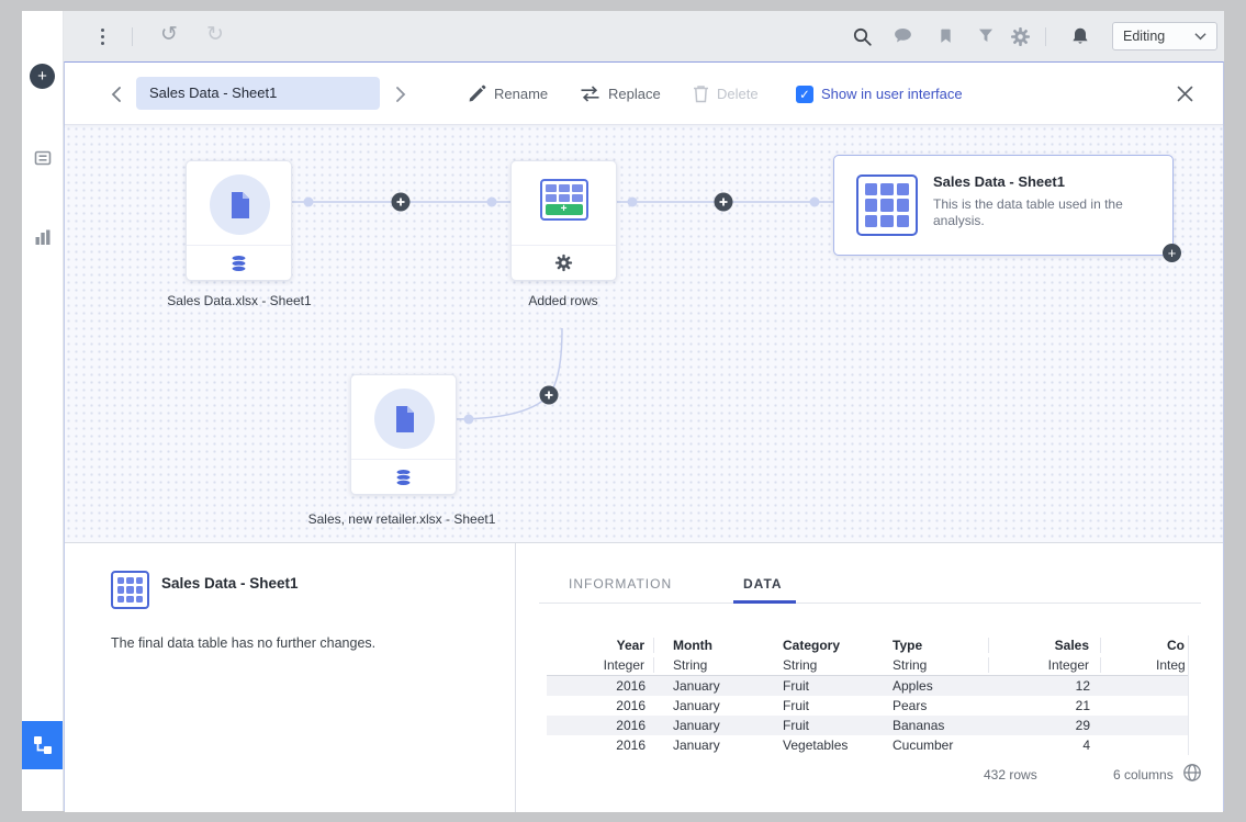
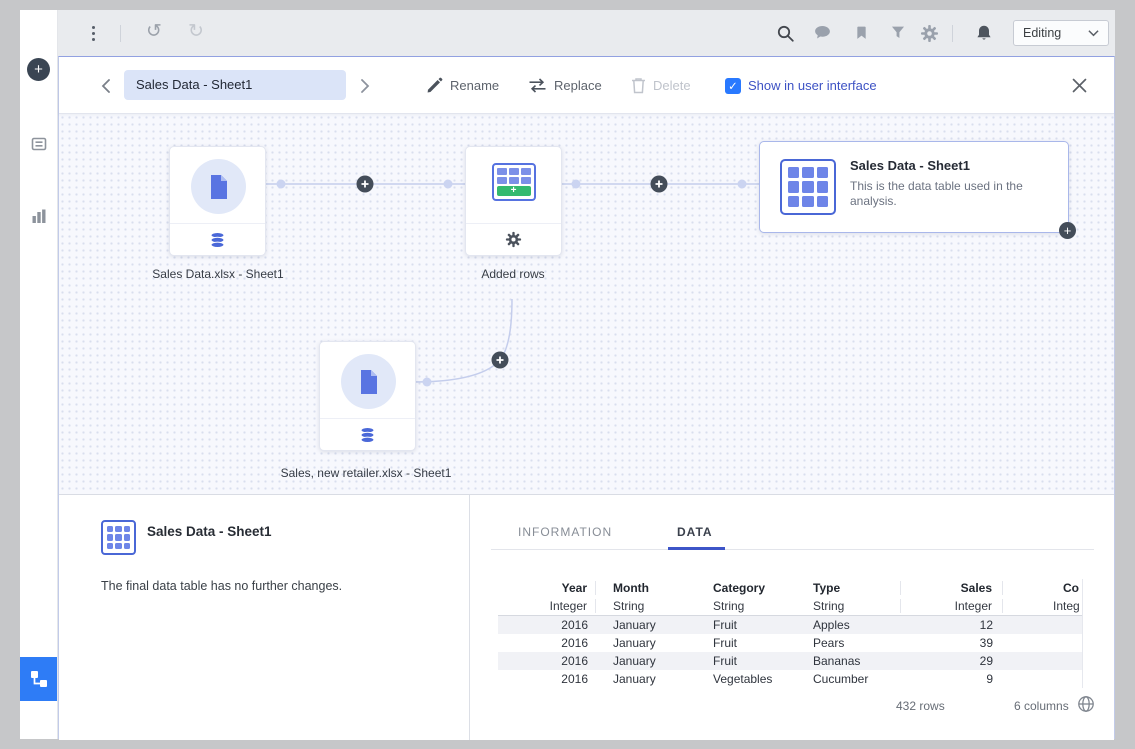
  +
  ↺
  ↻
  Editing
  Sales Data - Sheet1
  Rename
  Replace
  Delete
  ✓
  Show in user interface
  Sales Data.xlsx - Sheet1
  +
  Added rows
  Sales Data - Sheet1
  This is the data table used in the analysis.
  +
  Sales, new retailer.xlsx - Sheet1
  Sales Data - Sheet1
  The final data table has no further changes.
  INFORMATION
  DATA
  Year
  Month
  Category
  Type
  Sales
  Co
  Integer
  String
  String
  String
  Integer
  Integ
  2016
  January
  Fruit
  Apples
  12
  2016
  January
  Fruit
  Pears
- 21
+ 39
  2016
  January
  Fruit
  Bananas
  29
  2016
  January
  Vegetables
  Cucumber
- 4
+ 9
  432 rows
  6 columns
